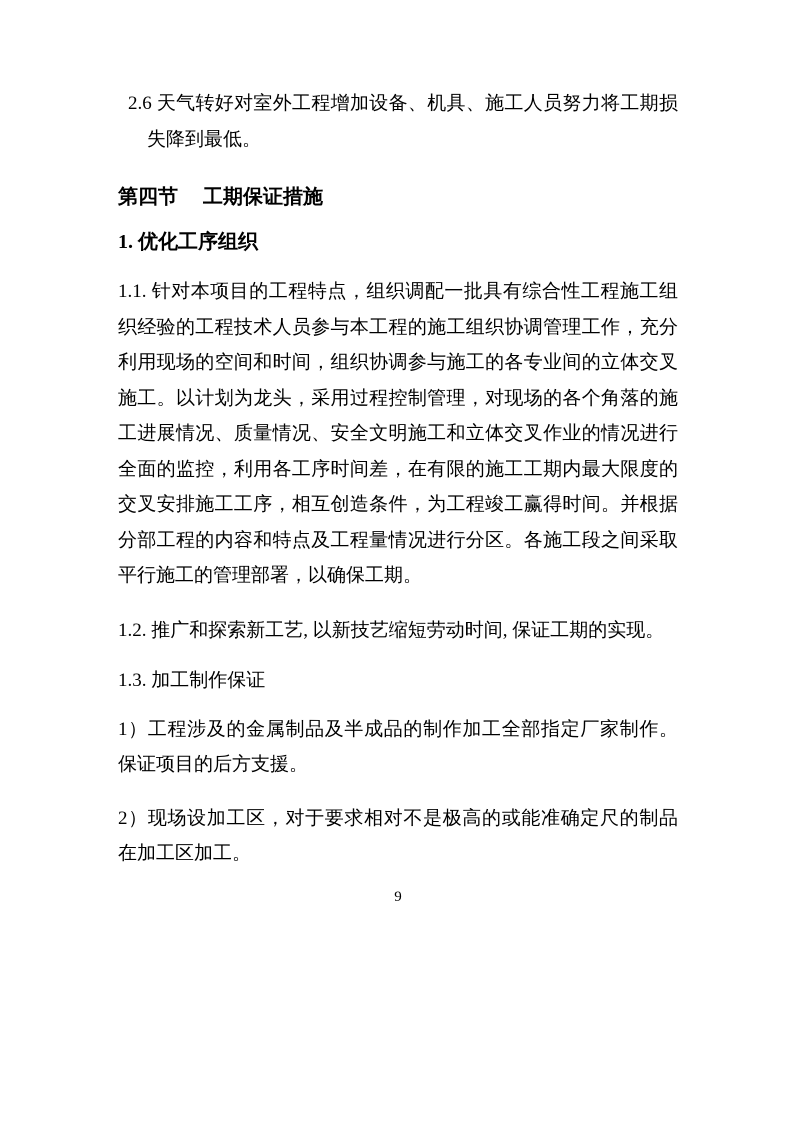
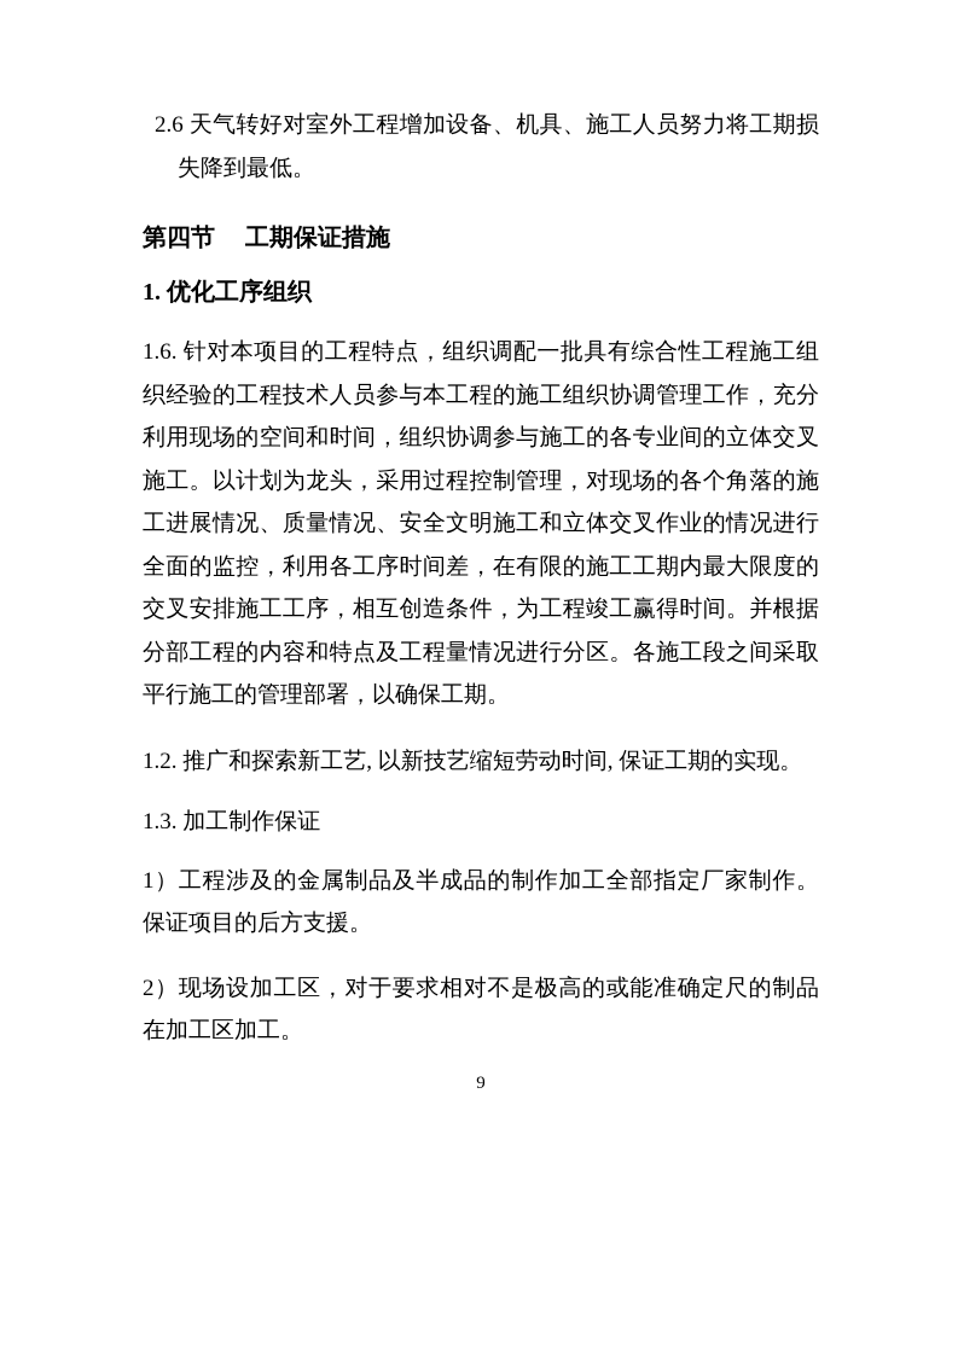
  2.6 天气转好对室外工程增加设备、机具、施工人员努力将工期损失降到最低。
  第四节 工期保证措施
  1. 优化工序组织
- 1.1. 针对本项目的工程特点，组织调配一批具有综合性工程施工组织经验的工程技术人员参与本工程的施工组织协调管理工作，充分利用现场的空间和时间，组织协调参与施工的各专业间的立体交叉施工。以计划为龙头，采用过程控制管理，对现场的各个角落的施工进展情况、质量情况、安全文明施工和立体交叉作业的情况进行全面的监控，利用各工序时间差，在有限的施工工期内最大限度的交叉安排施工工序，相互创造条件，为工程竣工赢得时间。并根据分部工程的内容和特点及工程量情况进行分区。各施工段之间采取平行施工的管理部署，以确保工期。
+ 1.6. 针对本项目的工程特点，组织调配一批具有综合性工程施工组织经验的工程技术人员参与本工程的施工组织协调管理工作，充分利用现场的空间和时间，组织协调参与施工的各专业间的立体交叉施工。以计划为龙头，采用过程控制管理，对现场的各个角落的施工进展情况、质量情况、安全文明施工和立体交叉作业的情况进行全面的监控，利用各工序时间差，在有限的施工工期内最大限度的交叉安排施工工序，相互创造条件，为工程竣工赢得时间。并根据分部工程的内容和特点及工程量情况进行分区。各施工段之间采取平行施工的管理部署，以确保工期。
  1.2. 推广和探索新工艺, 以新技艺缩短劳动时间, 保证工期的实现。
  1.3. 加工制作保证
  1）工程涉及的金属制品及半成品的制作加工全部指定厂家制作。保证项目的后方支援。
  2）现场设加工区，对于要求相对不是极高的或能准确定尺的制品在加工区加工。
  9
